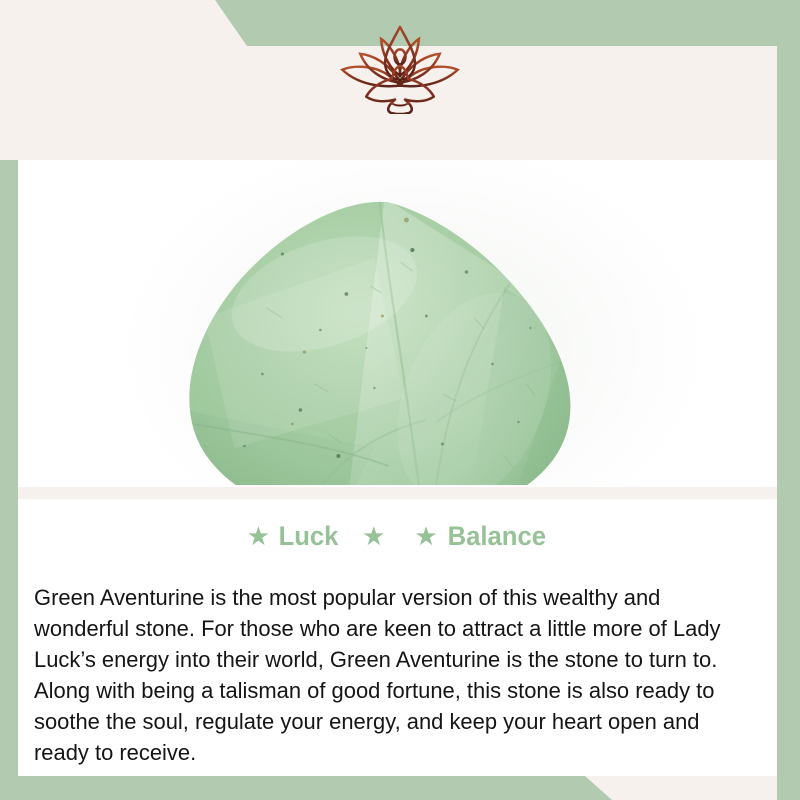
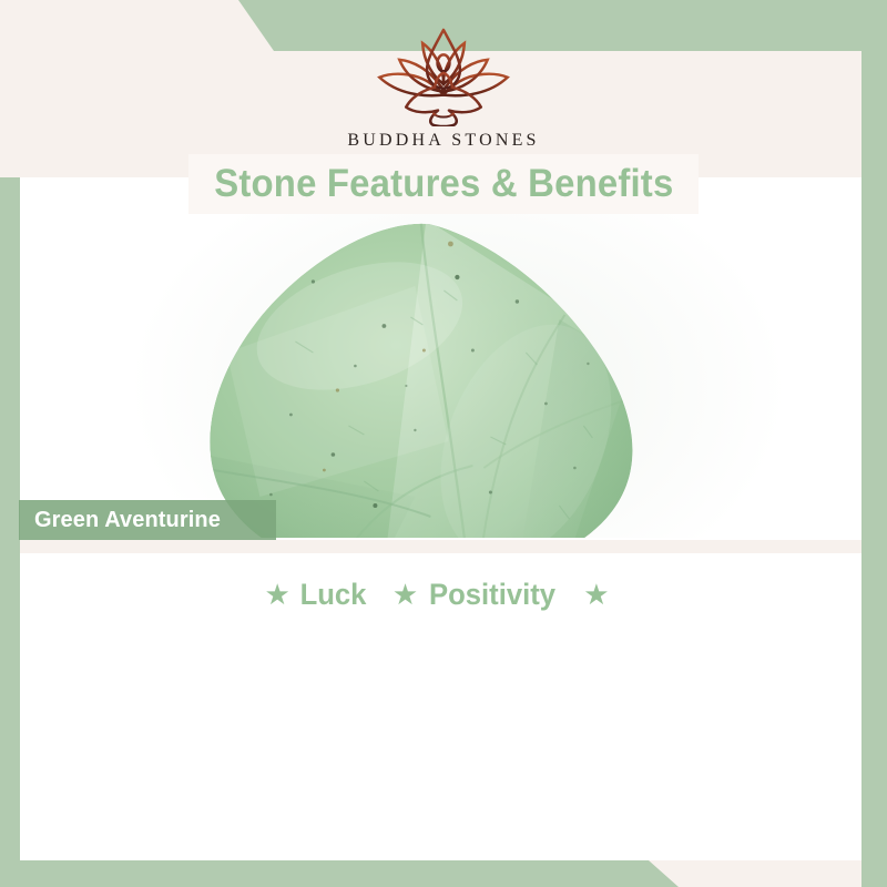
+ BUDDHA STONES
+ Stone Features & Benefits
+ Green Aventurine
  ★
  Luck
  ★
+ Positivity
  ★
- Balance
- Green Aventurine is the most popular version of this wealthy and wonderful stone. For those who are keen to attract a little more of Lady Luck’s energy into their world, Green Aventurine is the stone to turn to. Along with being a talisman of good fortune, this stone is also ready to soothe the soul, regulate your energy, and keep your heart open and ready to receive.
